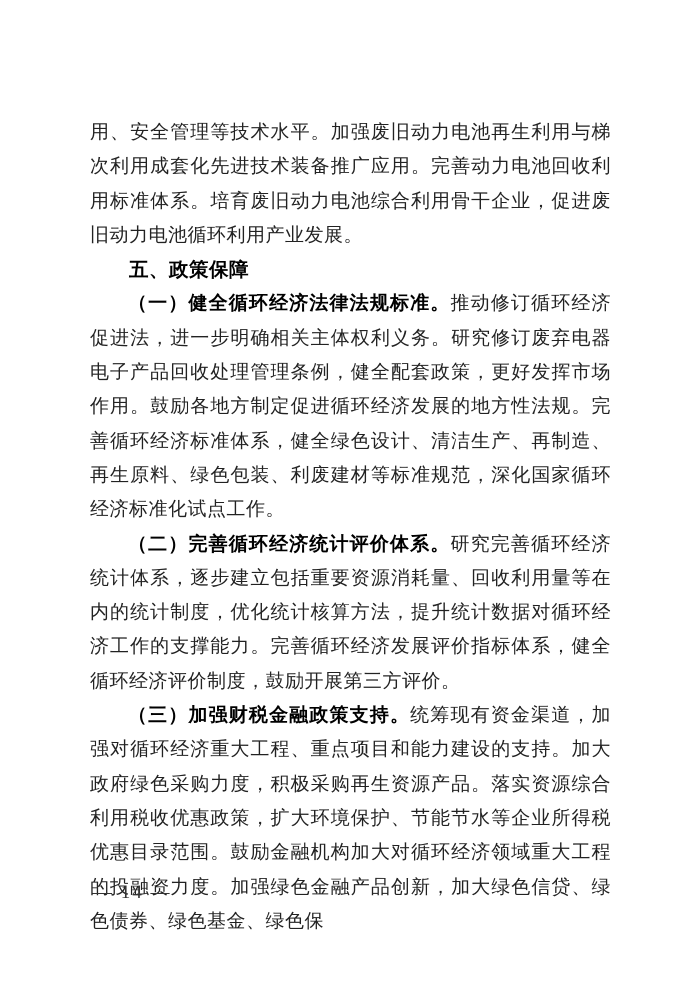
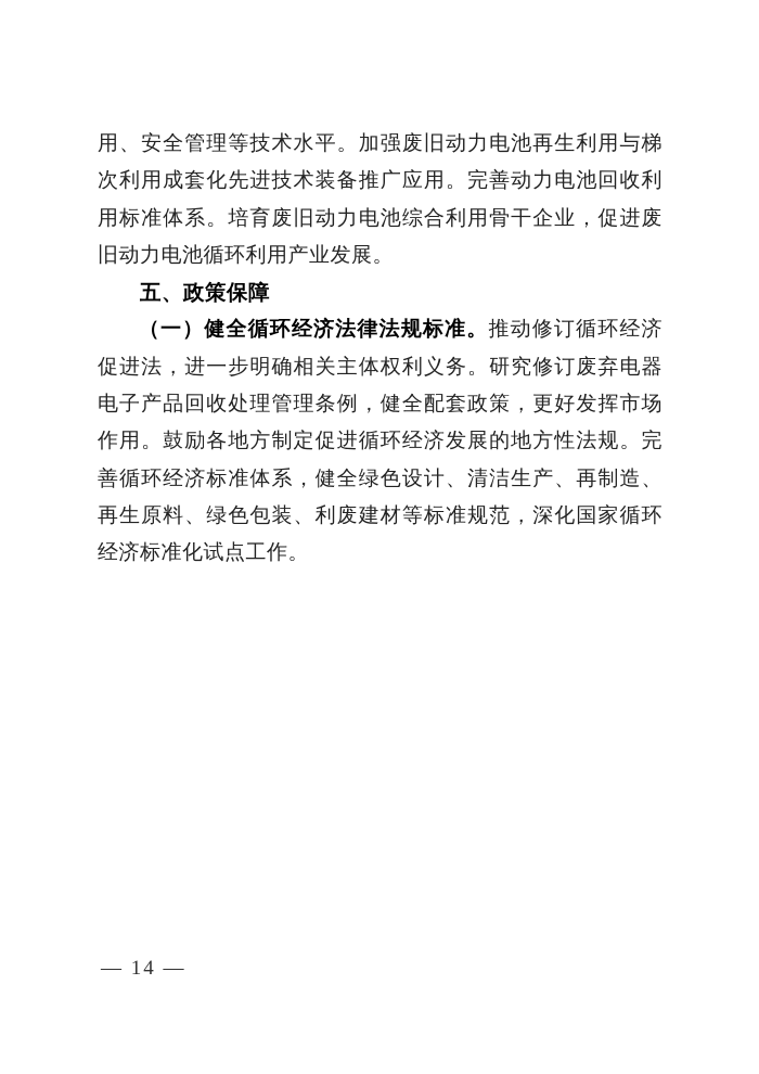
  用、安全管理等技术水平。加强废旧动力电池再生利用与梯次利用成套化先进技术装备推广应用。完善动力电池回收利用标准体系。培育废旧动力电池综合利用骨干企业，促进废旧动力电池循环利用产业发展。
  五、政策保障
  （一）健全循环经济法律法规标准。推动修订循环经济促进法，进一步明确相关主体权利义务。研究修订废弃电器电子产品回收处理管理条例，健全配套政策，更好发挥市场作用。鼓励各地方制定促进循环经济发展的地方性法规。完善循环经济标准体系，健全绿色设计、清洁生产、再制造、再生原料、绿色包装、利废建材等标准规范，深化国家循环经济标准化试点工作。
- （二）完善循环经济统计评价体系。研究完善循环经济统计体系，逐步建立包括重要资源消耗量、回收利用量等在内的统计制度，优化统计核算方法，提升统计数据对循环经济工作的支撑能力。完善循环经济发展评价指标体系，健全循环经济评价制度，鼓励开展第三方评价。
- （三）加强财税金融政策支持。统筹现有资金渠道，加强对循环经济重大工程、重点项目和能力建设的支持。加大政府绿色采购力度，积极采购再生资源产品。落实资源综合利用税收优惠政策，扩大环境保护、节能节水等企业所得税优惠目录范围。鼓励金融机构加大对循环经济领域重大工程的投融资力度。加强绿色金融产品创新，加大绿色信贷、绿色债券、绿色基金、绿色保
  — 14 —
